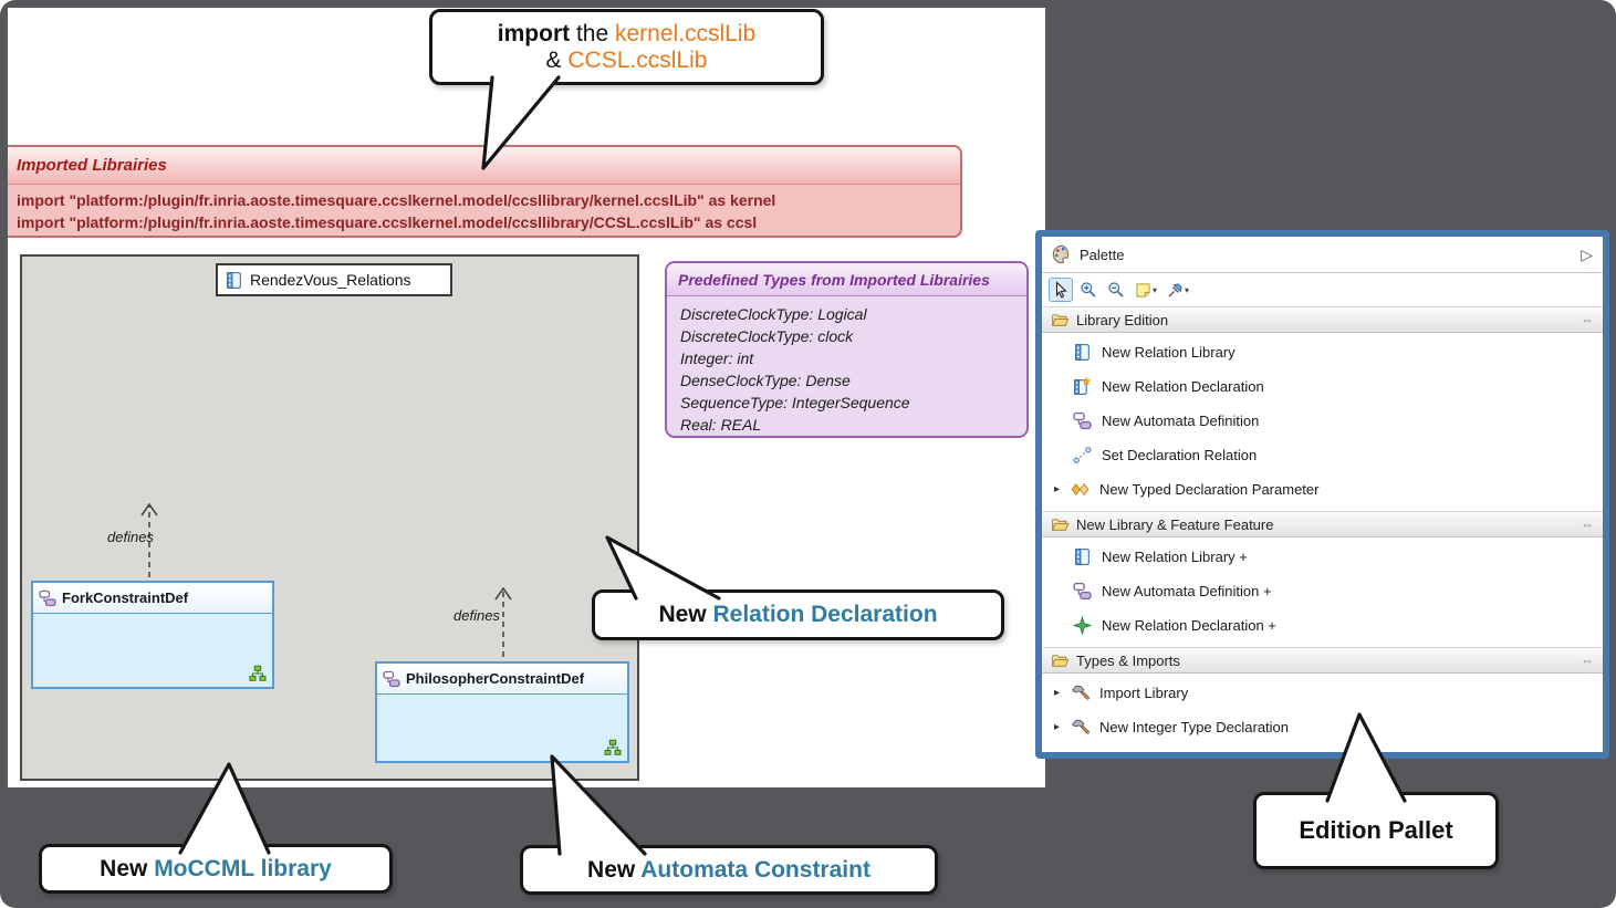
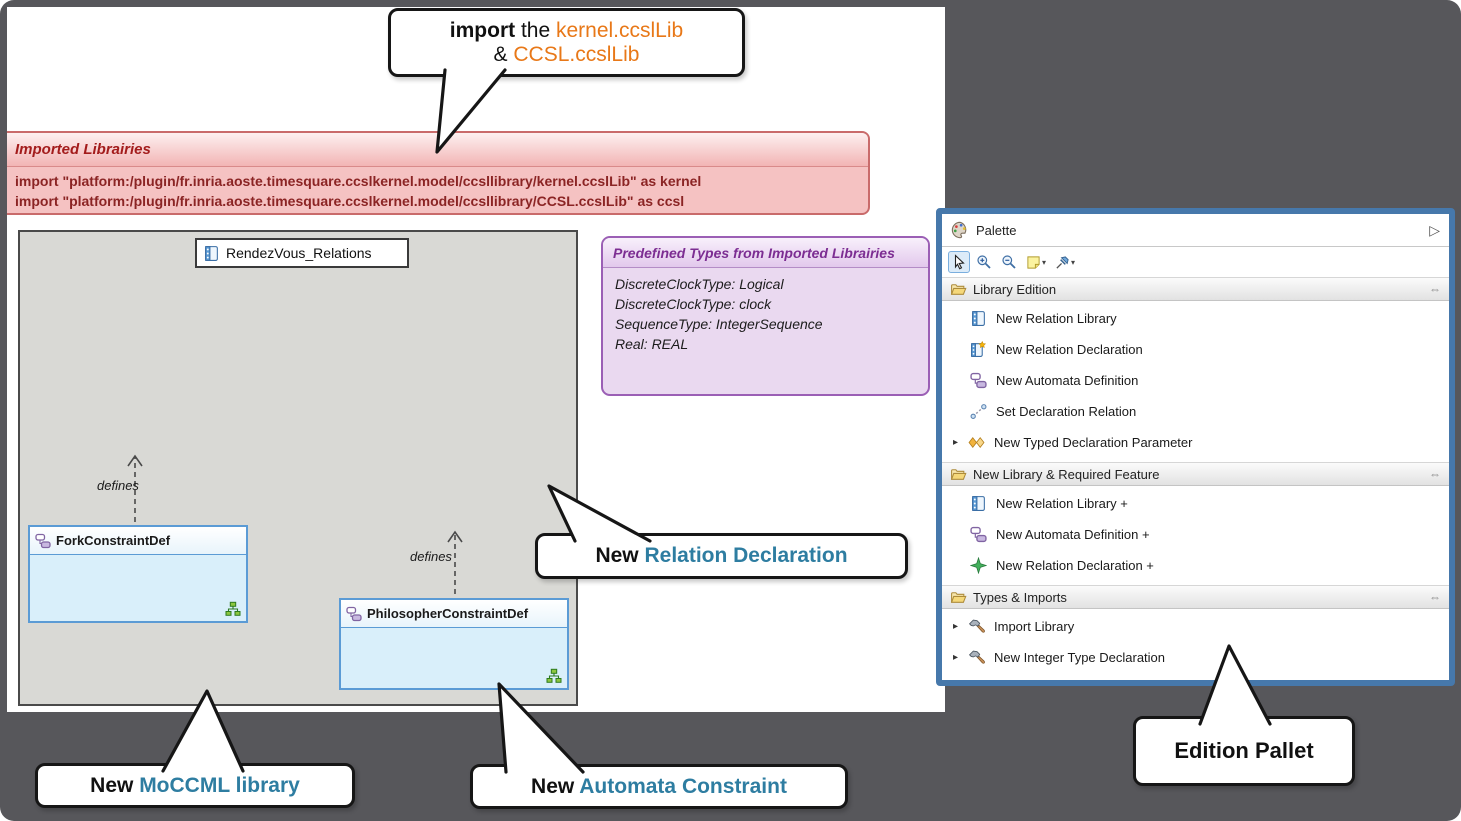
  Imported Librairies
  import "platform:/plugin/fr.inria.aoste.timesquare.ccslkernel.model/ccsllibrary/kernel.ccslLib" as kernel
  import "platform:/plugin/fr.inria.aoste.timesquare.ccslkernel.model/ccsllibrary/CCSL.ccslLib" as ccsl
  RendezVous_Relations
  defines
  ForkConstraintDef
  defines
  PhilosopherConstraintDef
  Predefined Types from Imported Librairies
  DiscreteClockType: Logical
  DiscreteClockType: clock
- Integer: int
- DenseClockType: Dense
  SequenceType: IntegerSequence
  Real: REAL
  Palette
  ▷
  ▾
  ▾
  Library Edition
  ⇔
  New Relation Library
  New Relation Declaration
  New Automata Definition
  Set Declaration Relation
  ▸
  New Typed Declaration Parameter
- New Library & Feature Feature
+ New Library & Required Feature
  ⇔
  New Relation Library +
  New Automata Definition +
  New Relation Declaration +
  Types & Imports
  ⇔
  ▸
  Import Library
  ▸
  New Integer Type Declaration
  import the kernel.ccslLib
  & CCSL.ccslLib
  New Relation Declaration
  New MoCCML library
  New Automata Constraint
  Edition Pallet
